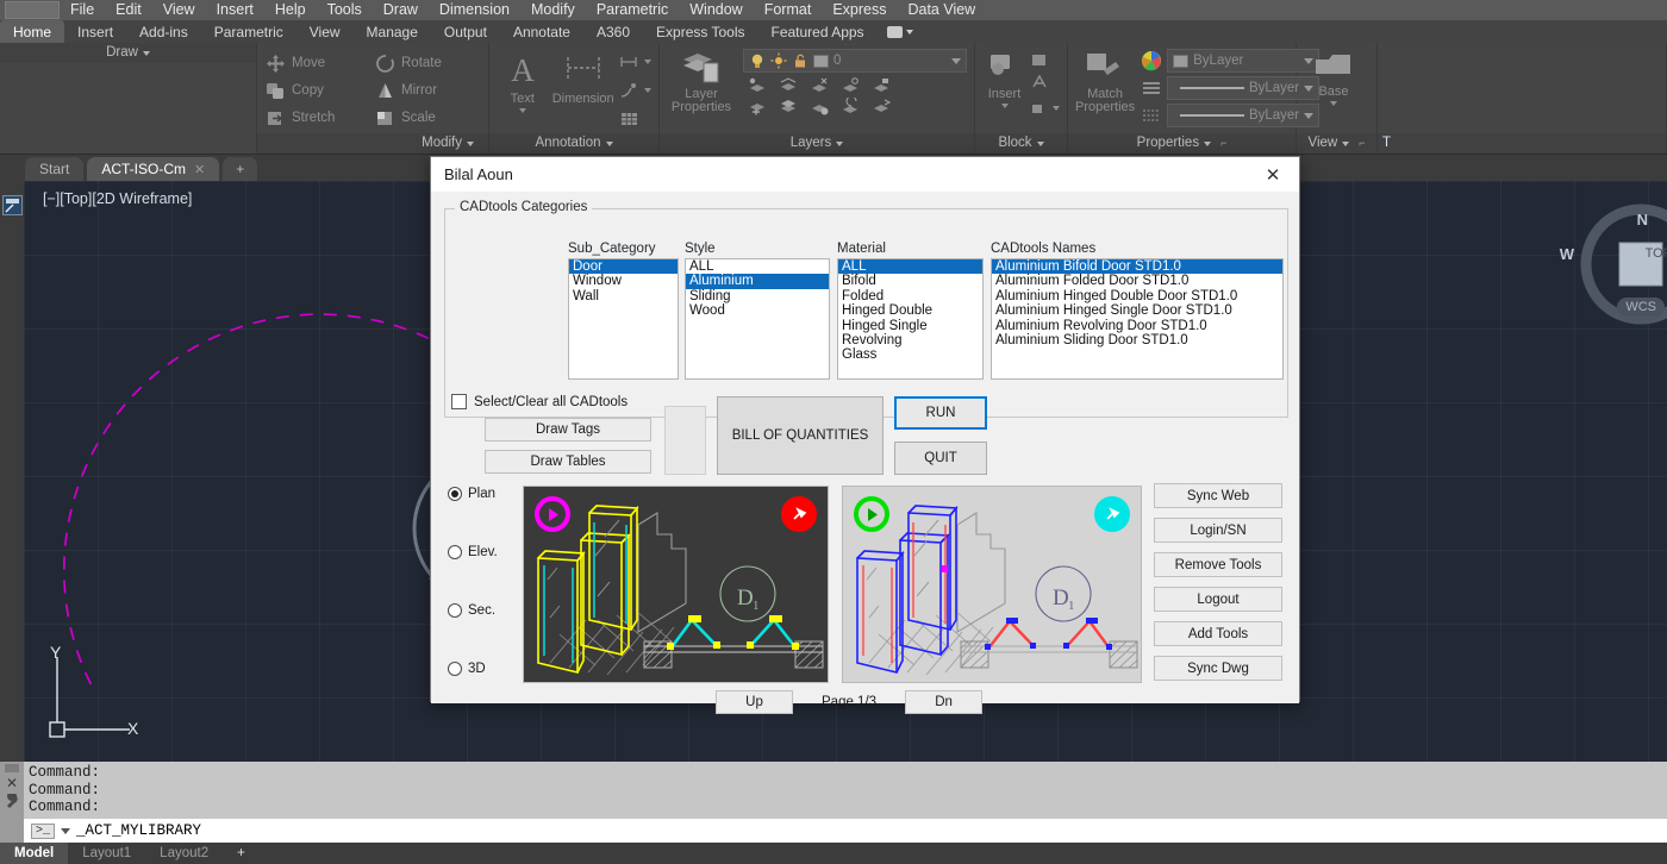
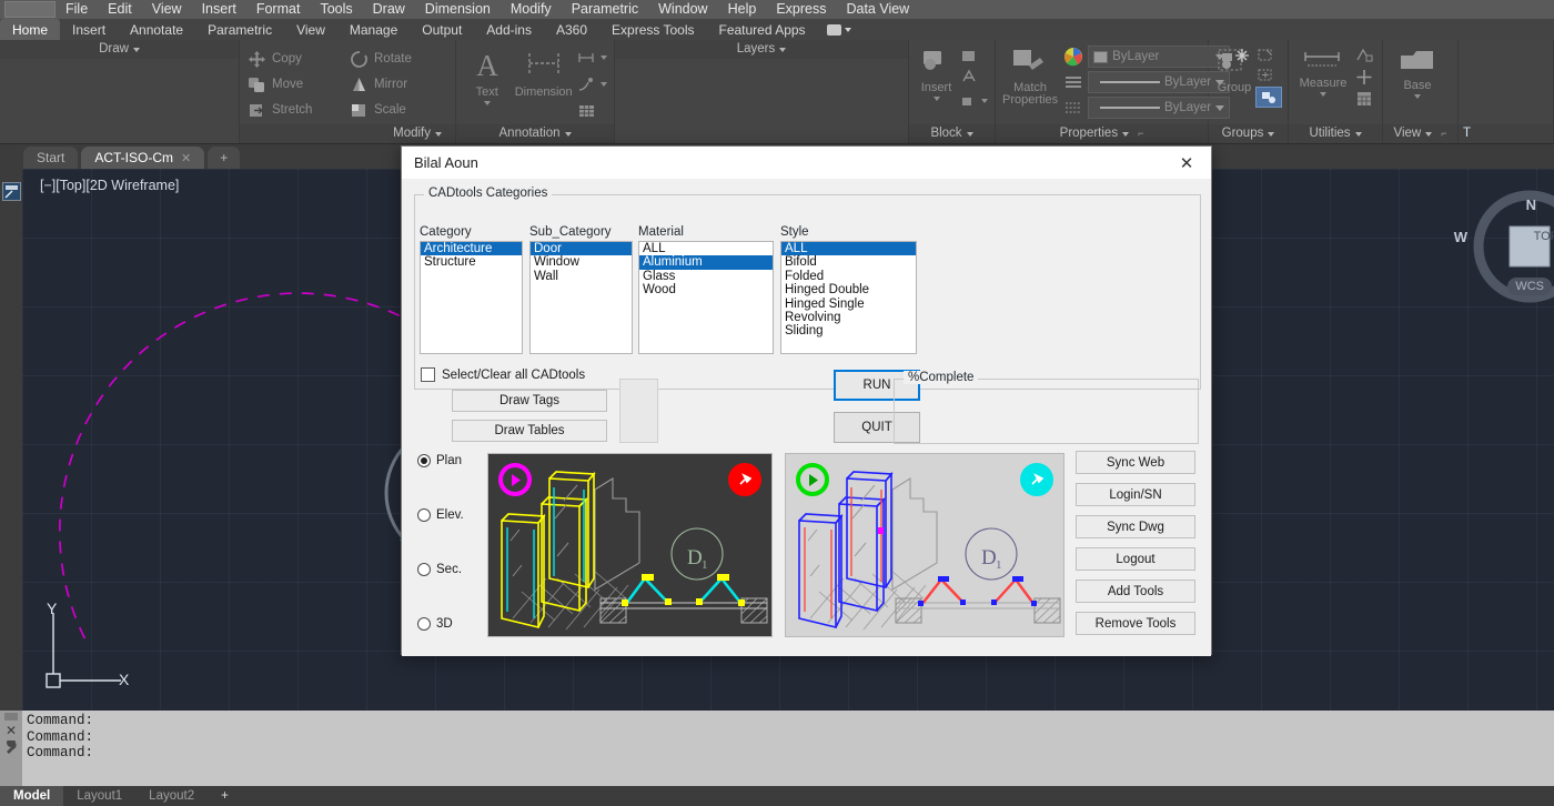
  File
  Edit
  View
  Insert
- Help
+ Format
  Tools
  Draw
  Dimension
  Modify
  Parametric
  Window
- Format
+ Help
  Express
  Data View
  Home
  Insert
- Add-ins
+ Annotate
  Parametric
  View
  Manage
  Output
- Annotate
+ Add-ins
  A360
  Express Tools
  Featured Apps
  Draw
- Move
+ Copy
  Rotate
- Copy
+ Move
  Mirror
  Stretch
  Scale
  Modify
  A
  Text
  Dimension
  Annotation
- Layer Properties
- 0
  Layers
  Insert
  Block
  Match Properties
  ByLayer
  ByLayer
  ByLayer
  Properties
  ⌐
+ Group
+ Groups
+ Measure
+ Utilities
  Base
  View
  ⌐
  T
  Start
  ACT-ISO-Cm
  ✕
  +
  [−][Top][2D Wireframe]
  Y
  X
  N
  W
  WCS
  ✕
  Command:
  Command:
  Command:
- >_
- _ACT_MYLIBRARY
  Model
  Layout1
  Layout2
  +
  Bilal Aoun
  ✕
  CADtools Categories
+ Category
+ Architecture
+ Structure
  Sub_Category
  Door
  Window
  Wall
- Style
+ Material
  ALL
  Aluminium
- Sliding
+ Glass
  Wood
- Material
+ Style
  ALL
  Bifold
  Folded
  Hinged Double
  Hinged Single
  Revolving
- Glass
+ Sliding
- CADtools Names
- Aluminium Bifold Door STD1.0
- Aluminium Folded Door STD1.0
- Aluminium Hinged Double Door STD1.0
- Aluminium Hinged Single Door STD1.0
- Aluminium Revolving Door STD1.0
- Aluminium Sliding Door STD1.0
  Select/Clear all CADtools
  Draw Tags
  Draw Tables
- BILL OF QUANTITIES
  RUN
  QUIT
+ %Complete
  Plan
  Elev.
  Sec.
  3D
  D
  1
  D
  1
  Sync Web
  Login/SN
- Remove Tools
+ Sync Dwg
  Logout
  Add Tools
- Sync Dwg
+ Remove Tools
- Up
- Page 1/3
- Dn
